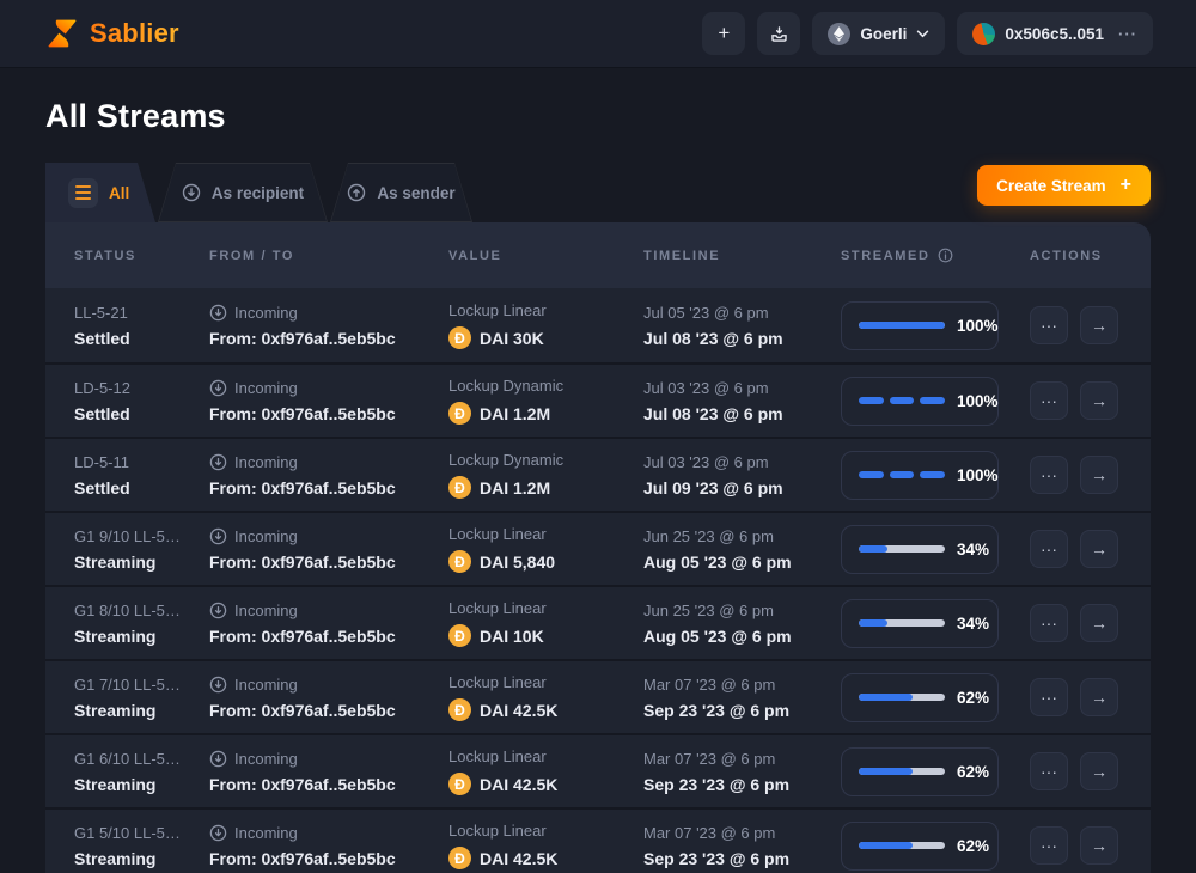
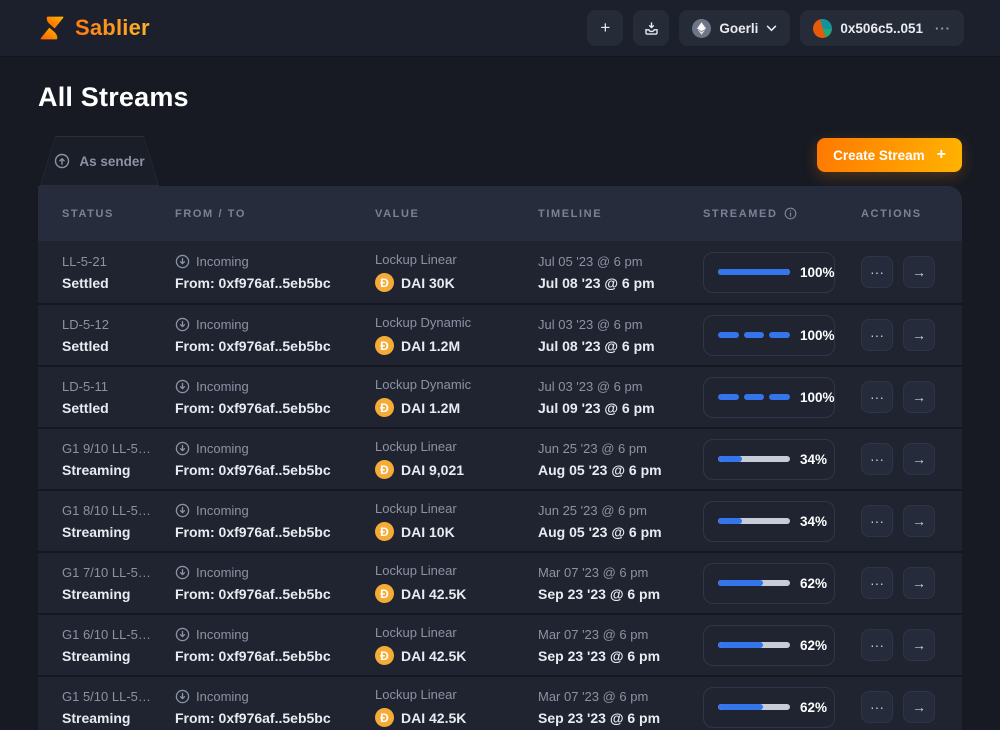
  Sablier
  +
  Goerli
  0x506c5..051
  ···
  All Streams
- All
- As recipient
  As sender
  Create Stream
  +
  STATUS
  FROM / TO
  VALUE
  TIMELINE
  STREAMED
  ACTIONS
  LL-5-21
  Settled
  Incoming
  From: 0xf976af..5eb5bc
  Lockup Linear
  Ð
  DAI 30K
  Jul 05 '23 @ 6 pm
  Jul 08 '23 @ 6 pm
  100%
  ···
  →
  LD-5-12
  Settled
  Incoming
  From: 0xf976af..5eb5bc
  Lockup Dynamic
  Ð
  DAI 1.2M
  Jul 03 '23 @ 6 pm
  Jul 08 '23 @ 6 pm
  100%
  ···
  →
  LD-5-11
  Settled
  Incoming
  From: 0xf976af..5eb5bc
  Lockup Dynamic
  Ð
  DAI 1.2M
  Jul 03 '23 @ 6 pm
  Jul 09 '23 @ 6 pm
  100%
  ···
  →
  G1 9/10 LL-5…
  Streaming
  Incoming
  From: 0xf976af..5eb5bc
  Lockup Linear
  Ð
- DAI 5,840
+ DAI 9,021
  Jun 25 '23 @ 6 pm
  Aug 05 '23 @ 6 pm
  34%
  ···
  →
  G1 8/10 LL-5…
  Streaming
  Incoming
  From: 0xf976af..5eb5bc
  Lockup Linear
  Ð
  DAI 10K
  Jun 25 '23 @ 6 pm
  Aug 05 '23 @ 6 pm
  34%
  ···
  →
  G1 7/10 LL-5…
  Streaming
  Incoming
  From: 0xf976af..5eb5bc
  Lockup Linear
  Ð
  DAI 42.5K
  Mar 07 '23 @ 6 pm
  Sep 23 '23 @ 6 pm
  62%
  ···
  →
  G1 6/10 LL-5…
  Streaming
  Incoming
  From: 0xf976af..5eb5bc
  Lockup Linear
  Ð
  DAI 42.5K
  Mar 07 '23 @ 6 pm
  Sep 23 '23 @ 6 pm
  62%
  ···
  →
  G1 5/10 LL-5…
  Streaming
  Incoming
  From: 0xf976af..5eb5bc
  Lockup Linear
  Ð
  DAI 42.5K
  Mar 07 '23 @ 6 pm
  Sep 23 '23 @ 6 pm
  62%
  ···
  →
